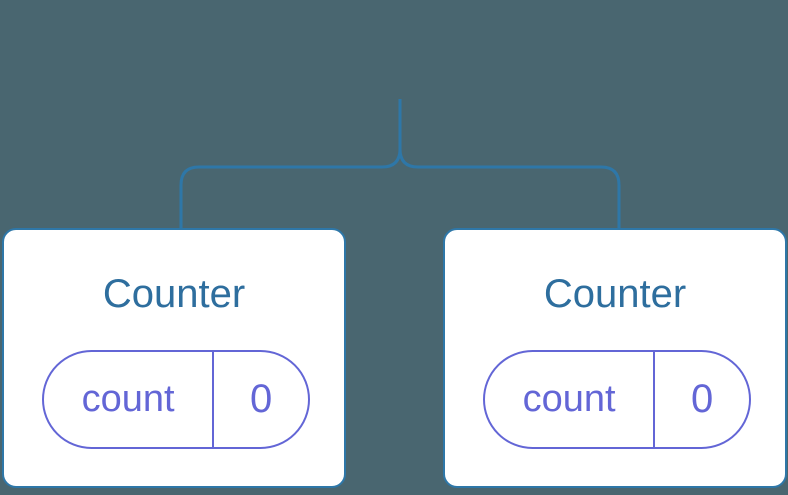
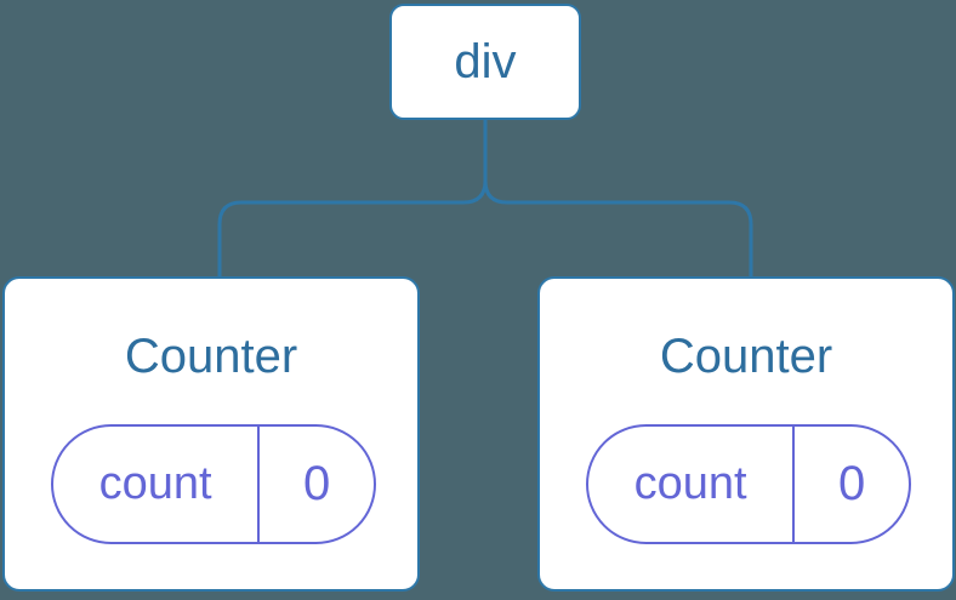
+ div
  Counter
  count
  0
  Counter
  count
  0
